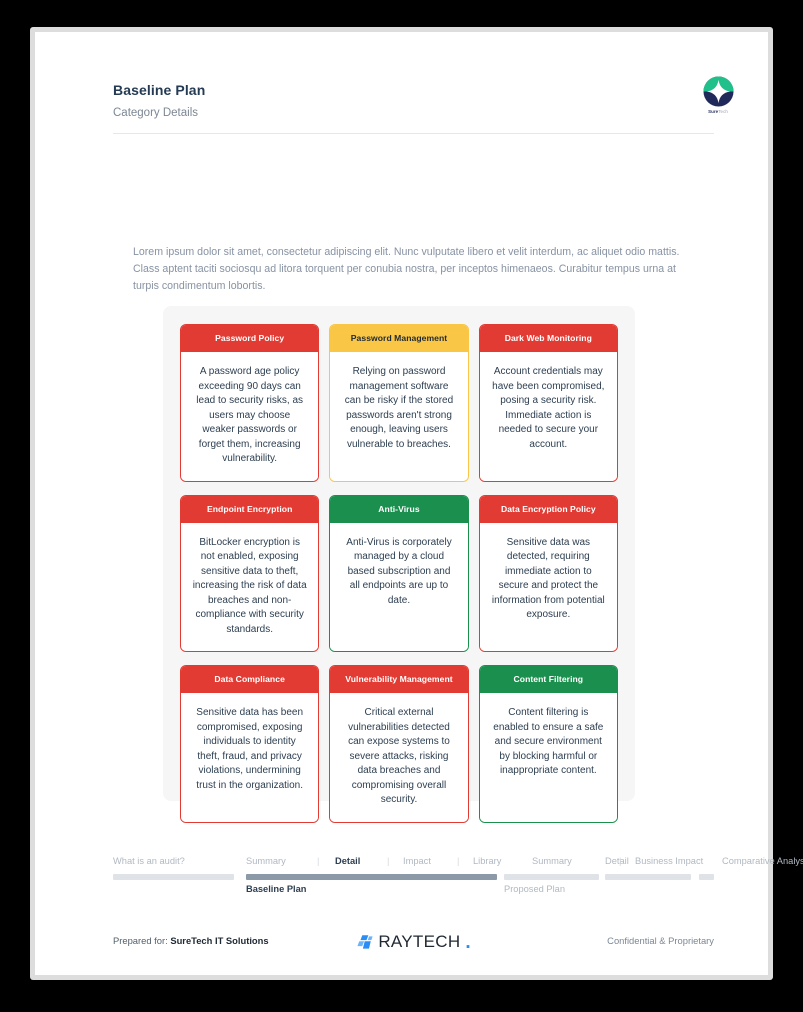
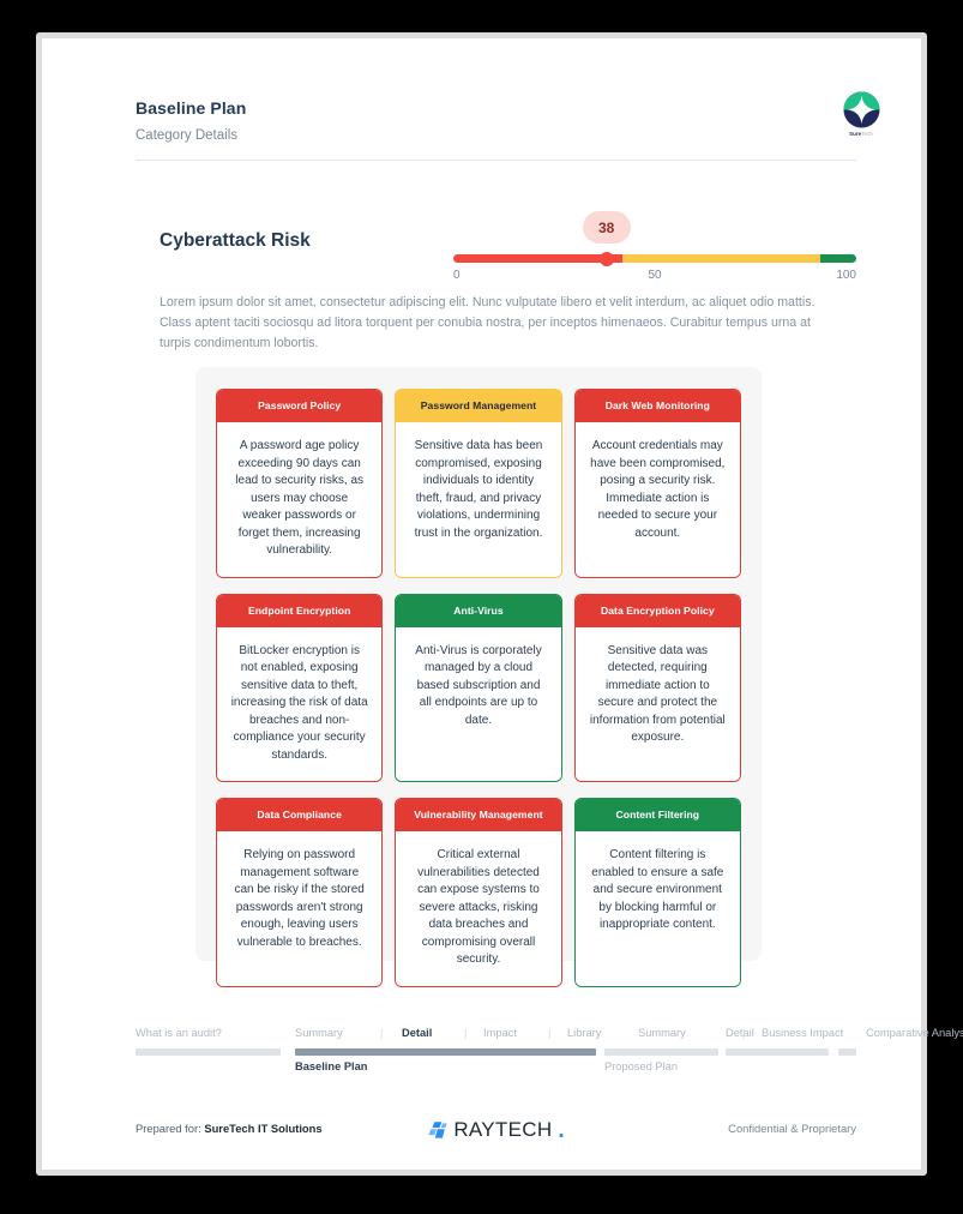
  Baseline Plan
  Category Details
+ Cyberattack Risk
+ 38
+ 0
+ 50
+ 100
  Lorem ipsum dolor sit amet, consectetur adipiscing elit. Nunc vulputate libero et velit interdum, ac aliquet odio mattis. Class aptent taciti sociosqu ad litora torquent per conubia nostra, per inceptos himenaeos. Curabitur tempus urna at turpis condimentum lobortis.
  Password Policy
  A password age policy exceeding 90 days can lead to security risks, as users may choose weaker passwords or forget them, increasing vulnerability.
  Password Management
- Relying on password management software can be risky if the stored passwords aren't strong enough, leaving users vulnerable to breaches.
+ Sensitive data has been compromised, exposing individuals to identity theft, fraud, and privacy violations, undermining trust in the organization.
  Dark Web Monitoring
  Account credentials may have been compromised, posing a security risk. Immediate action is needed to secure your account.
  Endpoint Encryption
- BitLocker encryption is not enabled, exposing sensitive data to theft, increasing the risk of data breaches and non-compliance with security standards.
+ BitLocker encryption is not enabled, exposing sensitive data to theft, increasing the risk of data breaches and non-compliance your security standards.
  Anti-Virus
  Anti-Virus is corporately managed by a cloud based subscription and all endpoints are up to date.
  Data Encryption Policy
  Sensitive data was detected, requiring immediate action to secure and protect the information from potential exposure.
  Data Compliance
- Sensitive data has been compromised, exposing individuals to identity theft, fraud, and privacy violations, undermining trust in the organization.
+ Relying on password management software can be risky if the stored passwords aren't strong enough, leaving users vulnerable to breaches.
  Vulnerability Management
  Critical external vulnerabilities detected can expose systems to severe attacks, risking data breaches and compromising overall security.
  Content Filtering
  Content filtering is enabled to ensure a safe and secure environment by blocking harmful or inappropriate content.
  What is an audit?
  Summary
  Detail
  Impact
  Library
  Summary
  Detail
  Business Impact
  Comparative Analys
  |
  |
  |
  |
  Baseline Plan
  Proposed Plan
  Prepared for: SureTech IT Solutions
  RAYTECH
  .
  Confidential & Proprietary
